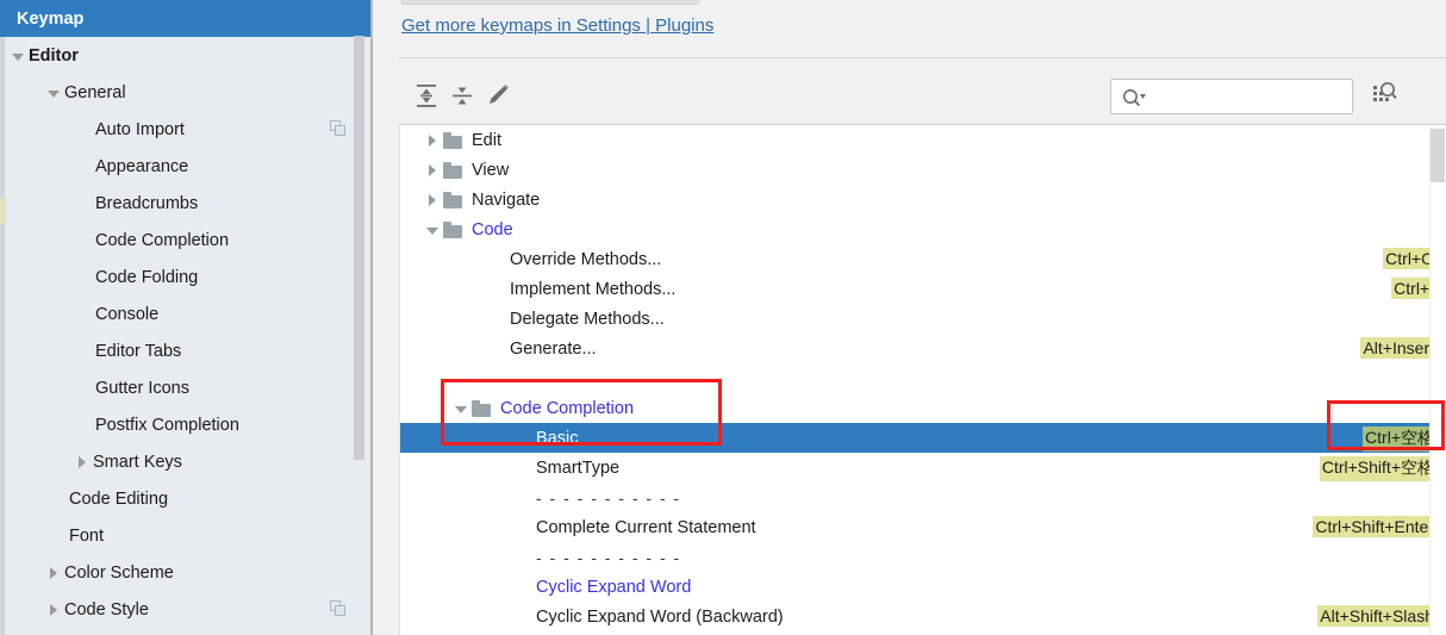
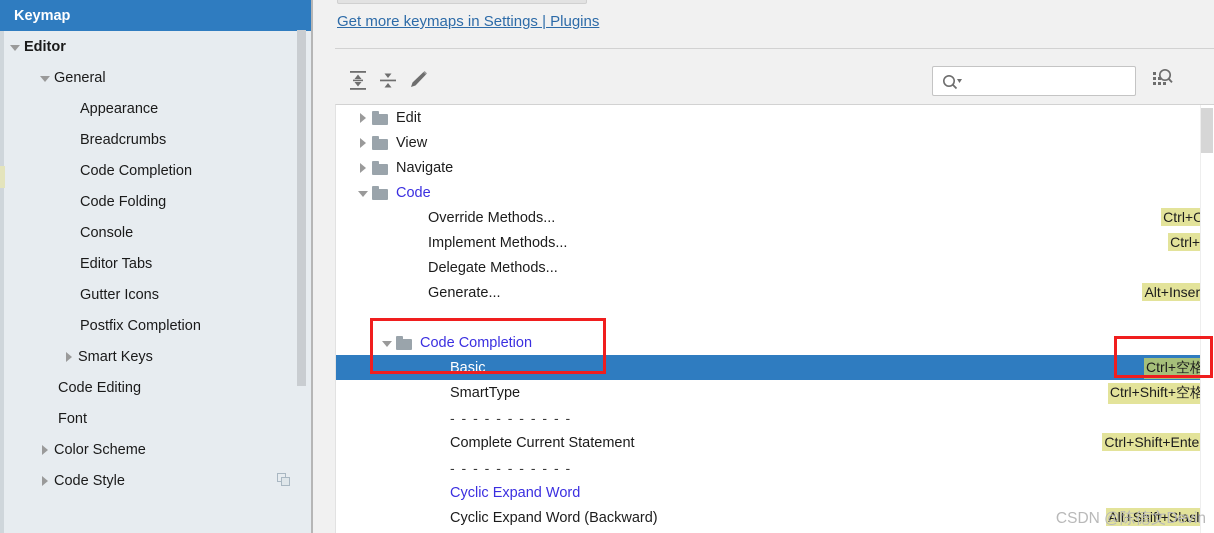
  Keymap
  Editor
  General
- Auto Import
  Appearance
  Breadcrumbs
  Code Completion
  Code Folding
  Console
  Editor Tabs
  Gutter Icons
  Postfix Completion
  Smart Keys
  Code Editing
  Font
  Color Scheme
  Code Style
  Get more keymaps in Settings | Plugins
  Edit
  View
  Navigate
  Code
  Override Methods...
  Ctrl+O
  Implement Methods...
  Ctrl+
  Delegate Methods...
  Generate...
  Alt+Inser
  - - - - - - - - - - -
  Code Completion
  Basic
  Ctrl+空格
  SmartType
  Ctrl+Shift+空格
  - - - - - - - - - - -
  Complete Current Statement
  Ctrl+Shift+Ente
  - - - - - - - - - - -
  Cyclic Expand Word
  Cyclic Expand Word (Backward)
  Alt+Shift+Slas
+ CSDN @陈德文Devin
